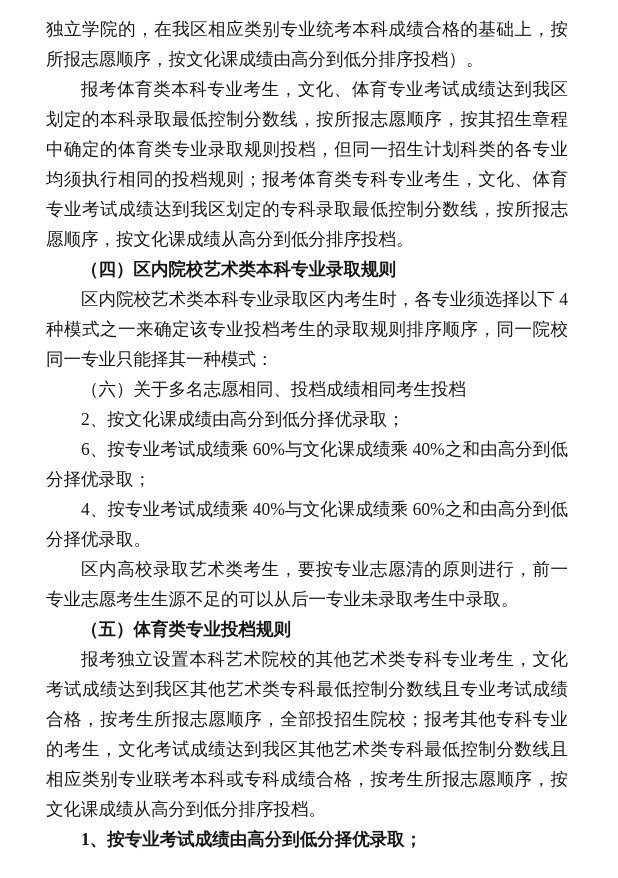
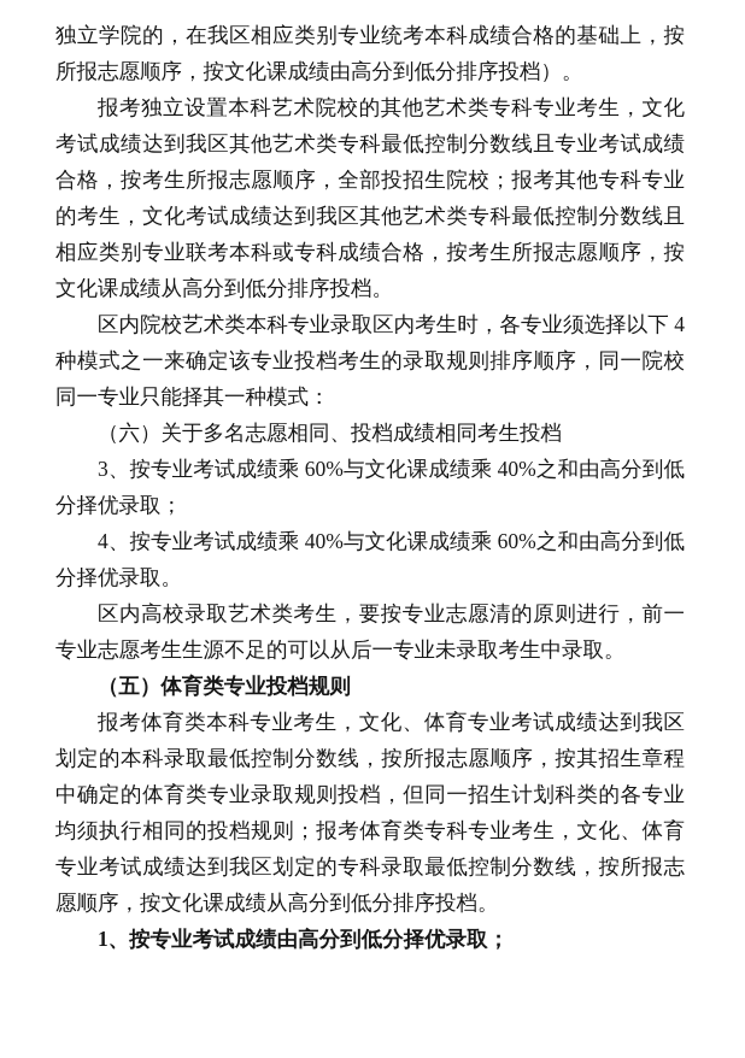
  独立学院的，在我区相应类别专业统考本科成绩合格的基础上，按所报志愿顺序，按文化课成绩由高分到低分排序投档）。
- 报考体育类本科专业考生，文化、体育专业考试成绩达到我区划定的本科录取最低控制分数线，按所报志愿顺序，按其招生章程中确定的体育类专业录取规则投档，但同一招生计划科类的各专业均须执行相同的投档规则；报考体育类专科专业考生，文化、体育专业考试成绩达到我区划定的专科录取最低控制分数线，按所报志愿顺序，按文化课成绩从高分到低分排序投档。
+ 报考独立设置本科艺术院校的其他艺术类专科专业考生，文化考试成绩达到我区其他艺术类专科最低控制分数线且专业考试成绩合格，按考生所报志愿顺序，全部投招生院校；报考其他专科专业的考生，文化考试成绩达到我区其他艺术类专科最低控制分数线且相应类别专业联考本科或专科成绩合格，按考生所报志愿顺序，按文化课成绩从高分到低分排序投档。
- （四）区内院校艺术类本科专业录取规则
  区内院校艺术类本科专业录取区内考生时，各专业须选择以下 4 种模式之一来确定该专业投档考生的录取规则排序顺序，同一院校同一专业只能择其一种模式：
  （六）关于多名志愿相同、投档成绩相同考生投档
- 2、按文化课成绩由高分到低分择优录取；
- 6、按专业考试成绩乘 60%与文化课成绩乘 40%之和由高分到低分择优录取；
+ 3、按专业考试成绩乘 60%与文化课成绩乘 40%之和由高分到低分择优录取；
  4、按专业考试成绩乘 40%与文化课成绩乘 60%之和由高分到低分择优录取。
  区内高校录取艺术类考生，要按专业志愿清的原则进行，前一专业志愿考生生源不足的可以从后一专业未录取考生中录取。
  （五）体育类专业投档规则
- 报考独立设置本科艺术院校的其他艺术类专科专业考生，文化考试成绩达到我区其他艺术类专科最低控制分数线且专业考试成绩合格，按考生所报志愿顺序，全部投招生院校；报考其他专科专业的考生，文化考试成绩达到我区其他艺术类专科最低控制分数线且相应类别专业联考本科或专科成绩合格，按考生所报志愿顺序，按文化课成绩从高分到低分排序投档。
+ 报考体育类本科专业考生，文化、体育专业考试成绩达到我区划定的本科录取最低控制分数线，按所报志愿顺序，按其招生章程中确定的体育类专业录取规则投档，但同一招生计划科类的各专业均须执行相同的投档规则；报考体育类专科专业考生，文化、体育专业考试成绩达到我区划定的专科录取最低控制分数线，按所报志愿顺序，按文化课成绩从高分到低分排序投档。
  1、按专业考试成绩由高分到低分择优录取；
